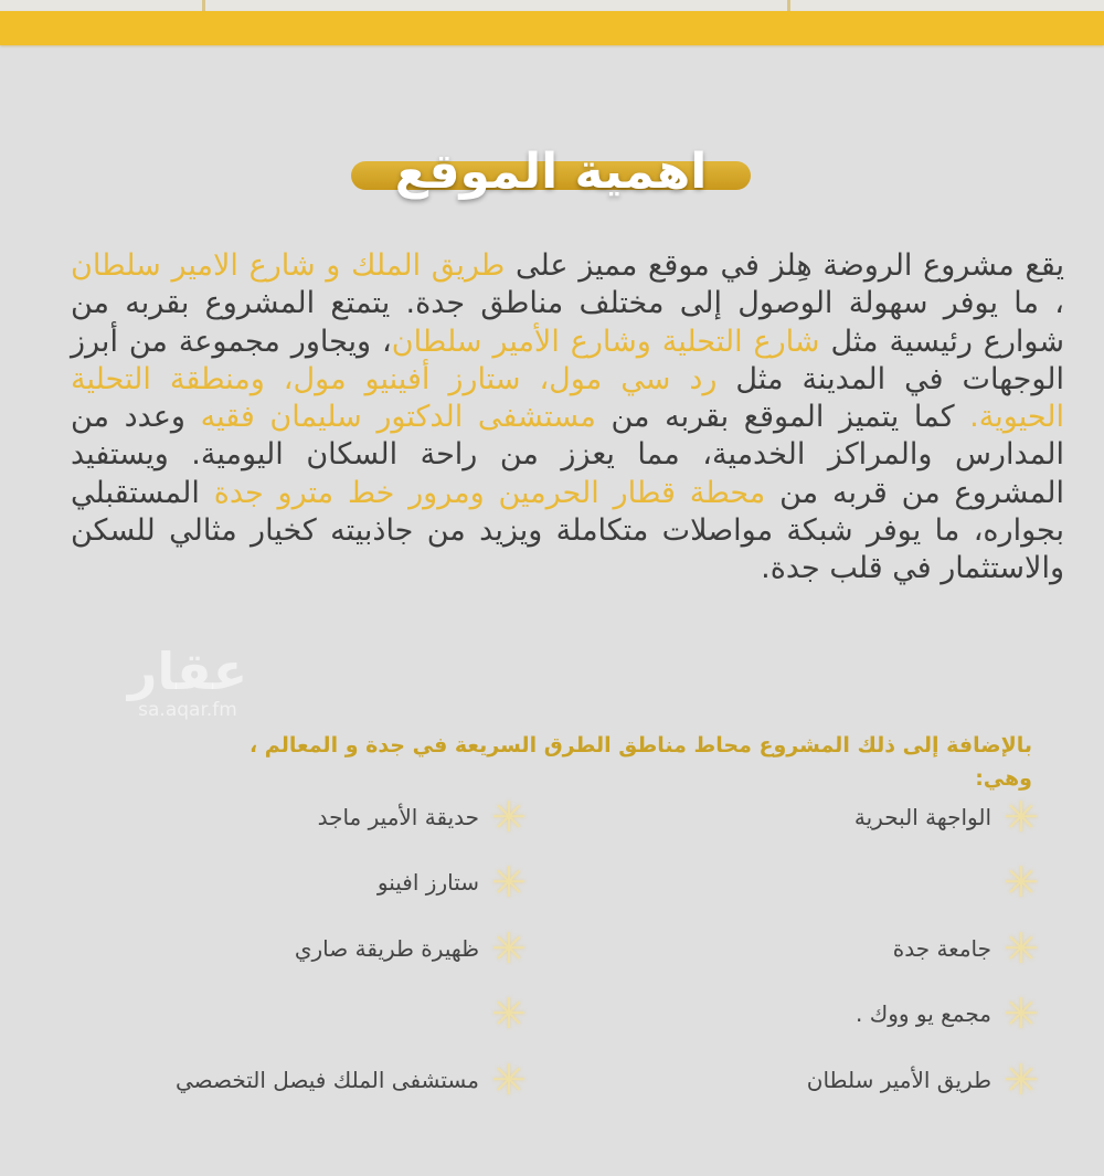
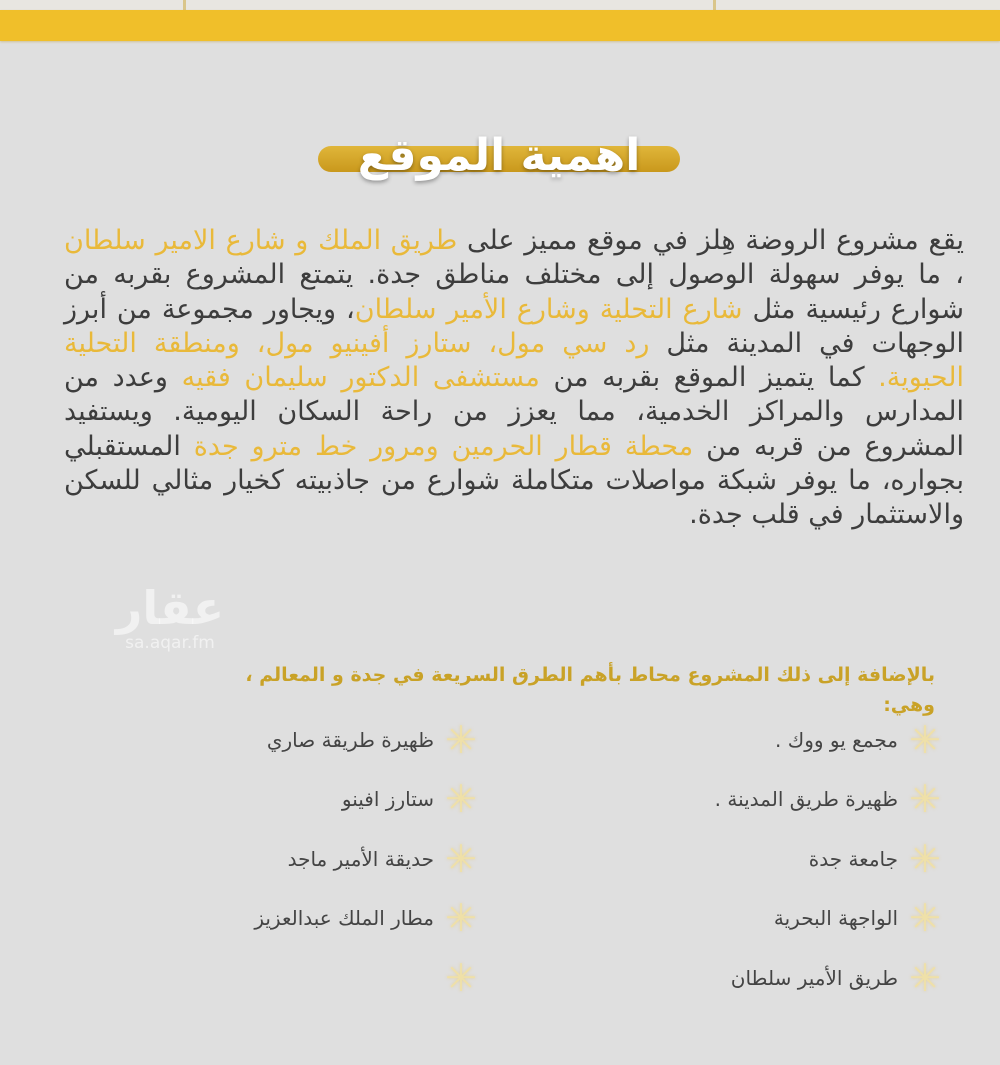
  اهمية الموقع
- يقع مشروع الروضة هِلز في موقع مميز على طريق الملك و شارع الامير سلطان ، ما يوفر سهولة الوصول إلى مختلف مناطق جدة. يتمتع المشروع بقربه من شوارع رئيسية مثل شارع التحلية وشارع الأمير سلطان، ويجاور مجموعة من أبرز الوجهات في المدينة مثل رد سي مول، ستارز أفينيو مول، ومنطقة التحلية الحيوية. كما يتميز الموقع بقربه من مستشفى الدكتور سليمان فقيه وعدد من المدارس والمراكز الخدمية، مما يعزز من راحة السكان اليومية. ويستفيد المشروع من قربه من محطة قطار الحرمين ومرور خط مترو جدة المستقبلي بجواره، ما يوفر شبكة مواصلات متكاملة ويزيد من جاذبيته كخيار مثالي للسكن والاستثمار في قلب جدة.
+ يقع مشروع الروضة هِلز في موقع مميز على طريق الملك و شارع الامير سلطان ، ما يوفر سهولة الوصول إلى مختلف مناطق جدة. يتمتع المشروع بقربه من شوارع رئيسية مثل شارع التحلية وشارع الأمير سلطان، ويجاور مجموعة من أبرز الوجهات في المدينة مثل رد سي مول، ستارز أفينيو مول، ومنطقة التحلية الحيوية. كما يتميز الموقع بقربه من مستشفى الدكتور سليمان فقيه وعدد من المدارس والمراكز الخدمية، مما يعزز من راحة السكان اليومية. ويستفيد المشروع من قربه من محطة قطار الحرمين ومرور خط مترو جدة المستقبلي بجواره، ما يوفر شبكة مواصلات متكاملة شوارع من جاذبيته كخيار مثالي للسكن والاستثمار في قلب جدة.
  عقا
- بالإضافة إلى ذلك المشروع محاط مناطق الطرق السريعة في جدة و المعالم ، وهي:
+ بالإضافة إلى ذلك المشروع محاط بأهم الطرق السريعة في جدة و المعالم ، وهي:
  ✳
- الواجهة البحرية
+ مجمع يو ووك .
  ✳
+ ظهيرة طريق المدينة .
  ✳
  جامعة جدة
  ✳
- مجمع يو ووك .
+ الواجهة البحرية
  ✳
  طريق الأمير سلطان
  ✳
- حديقة الأمير ماجد
+ ظهيرة طريقة صاري
  ✳
  ستارز افينو
  ✳
- ظهيرة طريقة صاري
+ حديقة الأمير ماجد
  ✳
+ مطار الملك عبدالعزيز
  ✳
- مستشفى الملك فيصل التخصصي
